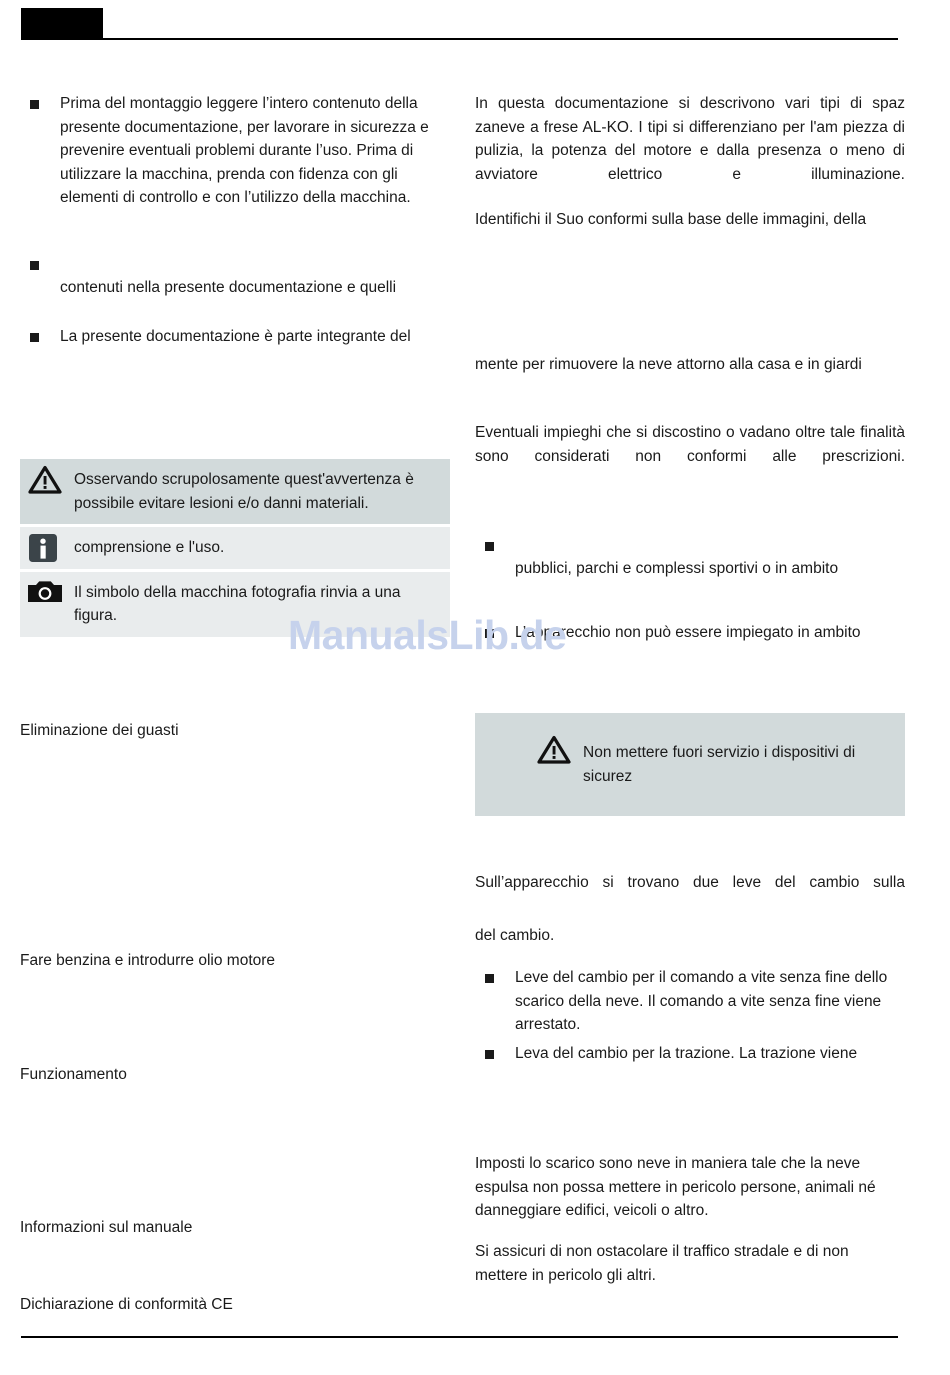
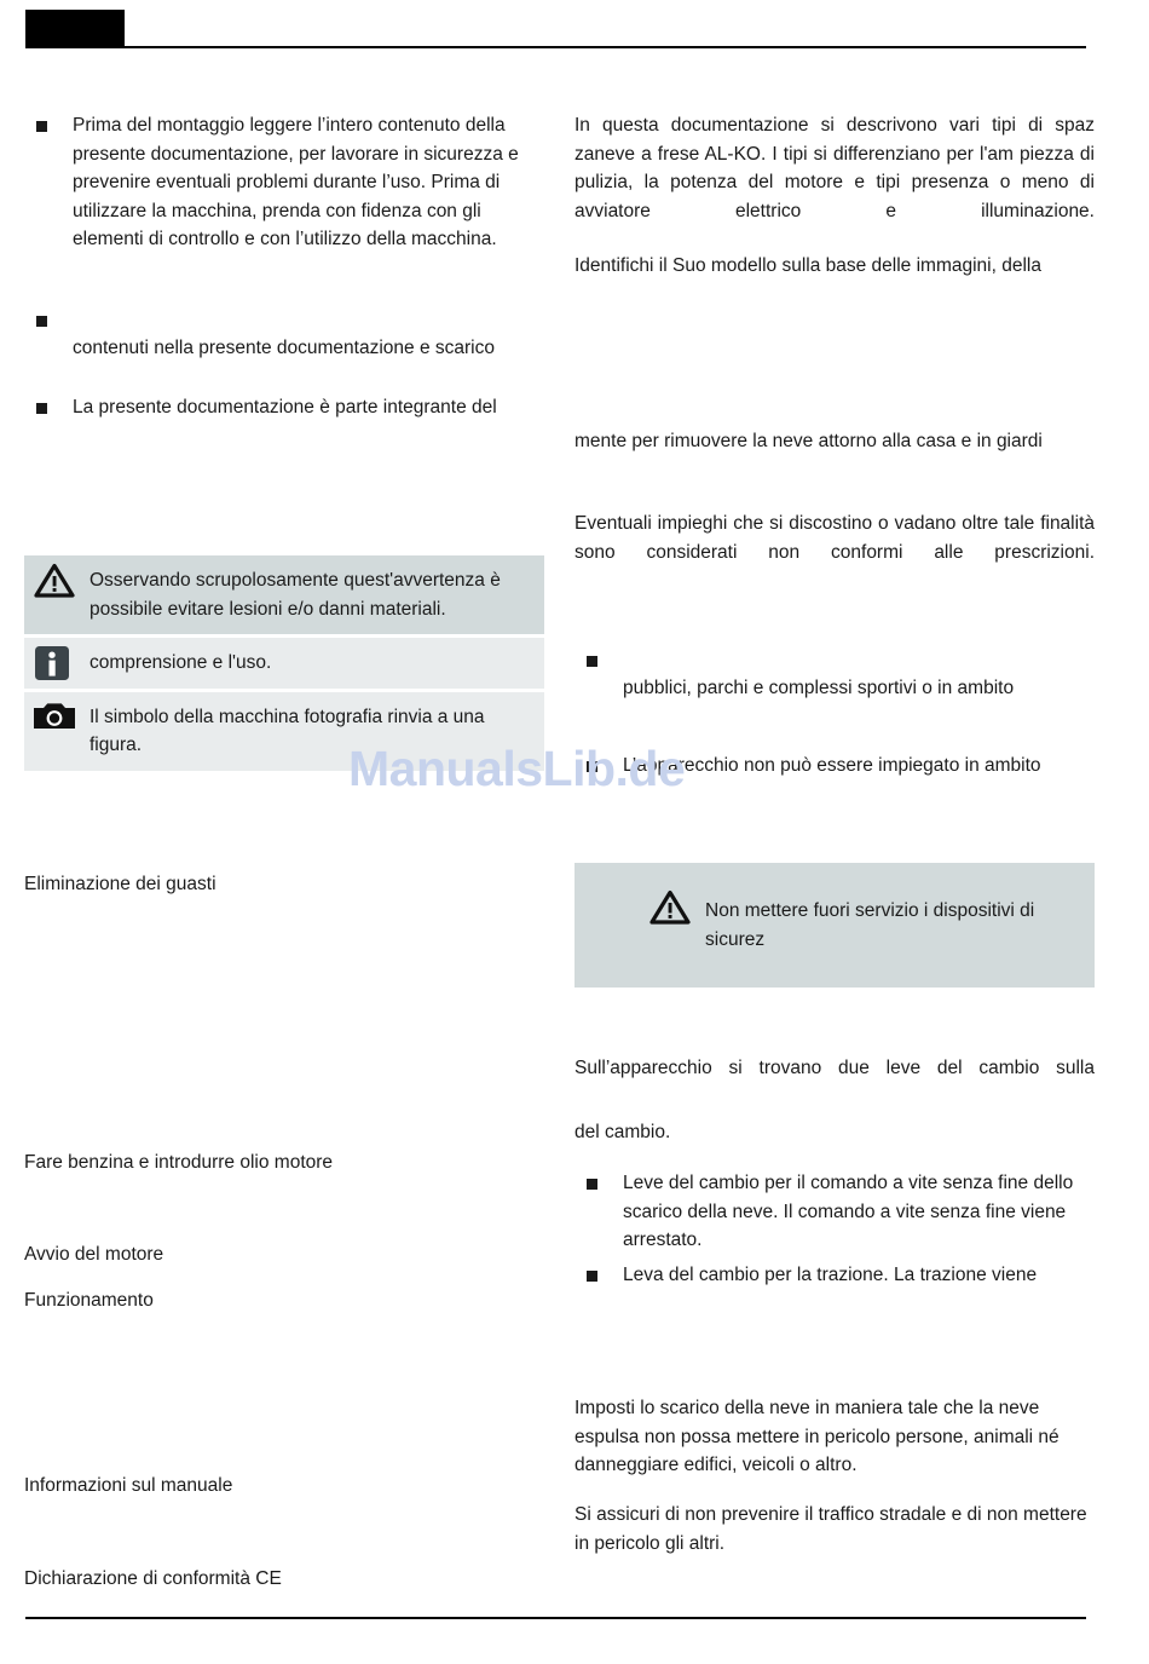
  ManualsLib.de
  Prima del montaggio leggere l’intero contenuto della presente documentazione, per lavorare in sicurezza e prevenire eventuali problemi durante l’uso. Prima di utilizzare la macchina, prenda con fidenza con gli elementi di controllo e con l’utilizzo della macchina.
- contenuti nella presente documentazione e quelli
+ contenuti nella presente documentazione e scarico
  La presente documentazione è parte integrante del
  Osservando scrupolosamente quest'avvertenza è possibile evitare lesioni e/o danni materiali.
  comprensione e l'uso.
  Il simbolo della macchina fotografia rinvia a una figura.
  Eliminazione dei guasti
  Fare benzina e introdurre olio motore
+ Avvio del motore
  Funzionamento
  Informazioni sul manuale
  Dichiarazione di conformità CE
- In questa documentazione si descrivono vari tipi di spaz zaneve a frese AL-KO. I tipi si differenziano per l'am piezza di pulizia, la potenza del motore e dalla presenza o meno di avviatore elettrico e illuminazione.
+ In questa documentazione si descrivono vari tipi di spaz zaneve a frese AL-KO. I tipi si differenziano per l'am piezza di pulizia, la potenza del motore e tipi presenza o meno di avviatore elettrico e illuminazione.
- Identifichi il Suo conformi sulla base delle immagini, della
+ Identifichi il Suo modello sulla base delle immagini, della
  mente per rimuovere la neve attorno alla casa e in giardi
  Eventuali impieghi che si discostino o vadano oltre tale finalità sono considerati non conformi alle prescrizioni.
  pubblici, parchi e complessi sportivi o in ambito
  L’apparecchio non può essere impiegato in ambito
  Non mettere fuori servizio i dispositivi di sicurez
  Sull’apparecchio si trovano due leve del cambio sulla
  del cambio.
  Leve del cambio per il comando a vite senza fine dello scarico della neve. Il comando a vite senza fine viene arrestato.
  Leva del cambio per la trazione. La trazione viene
- Imposti lo scarico sono neve in maniera tale che la neve espulsa non possa mettere in pericolo persone, animali né danneggiare edifici, veicoli o altro.
+ Imposti lo scarico della neve in maniera tale che la neve espulsa non possa mettere in pericolo persone, animali né danneggiare edifici, veicoli o altro.
- Si assicuri di non ostacolare il traffico stradale e di non mettere in pericolo gli altri.
+ Si assicuri di non prevenire il traffico stradale e di non mettere in pericolo gli altri.
